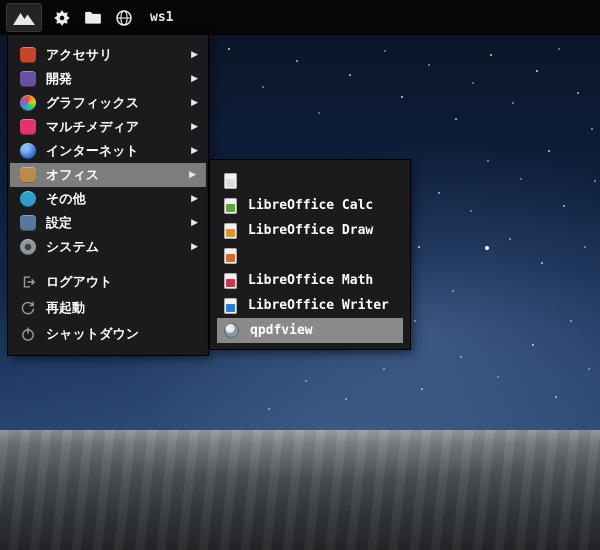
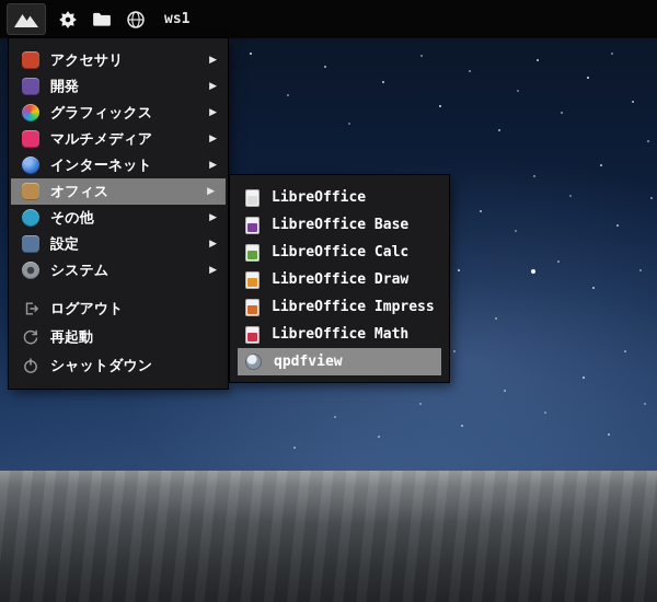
  ws1
  アクセサリ
  ▶
  開発
  ▶
  グラフィックス
  ▶
  マルチメディア
  ▶
  インターネット
  ▶
  オフィス
  ▶
  その他
  ▶
  設定
  ▶
  システム
  ▶
  ログアウト
  再起動
  シャットダウン
+ LibreOffice
+ LibreOffice Base
  LibreOffice Calc
  LibreOffice Draw
+ LibreOffice Impress
  LibreOffice Math
- LibreOffice Writer
  qpdfview
